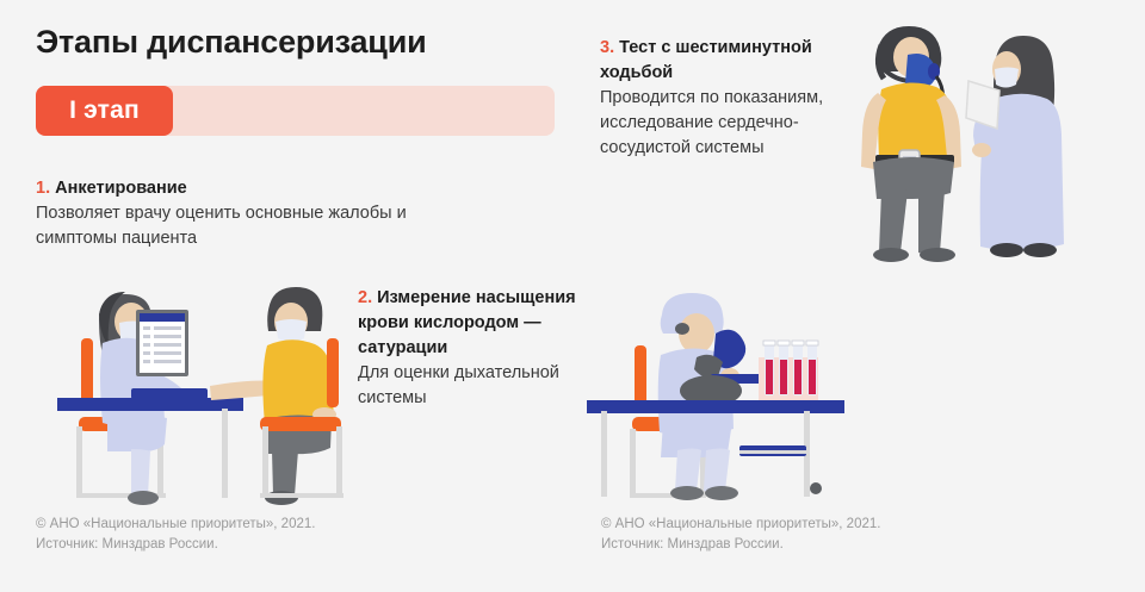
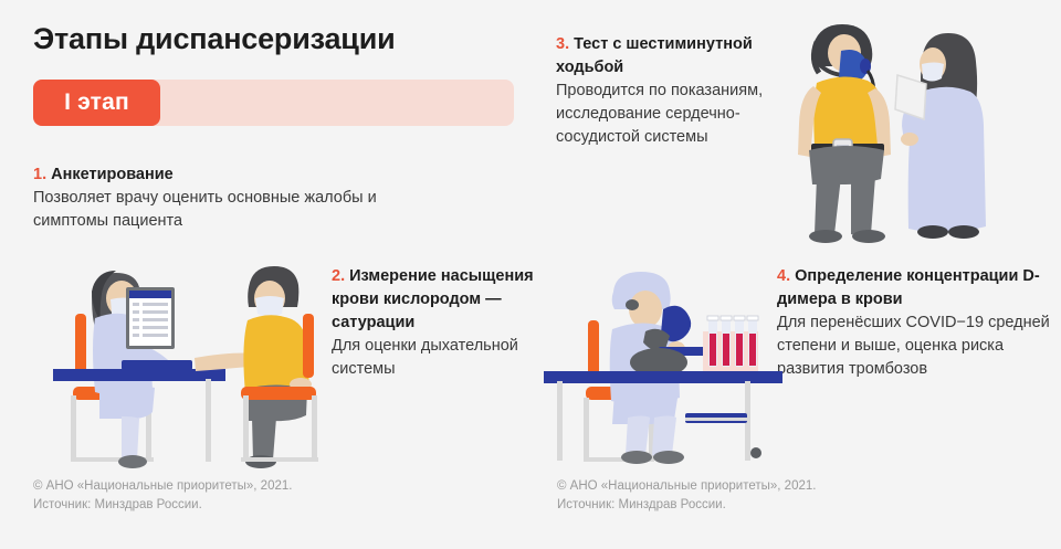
  Этапы диспансеризации
  I этап
  1. Анкетирование
  Позволяет врачу оценить основные жалобы и симптомы пациента
  2. Измерение насыщения крови кислородом — сатурации
  Для оценки дыхательной системы
  3. Тест с шестиминутной ходьбой
  Проводится по показаниям, исследование сердечно-сосудистой системы
+ 4. Определение концентрации D-димера в крови
+ Для перенёсших COVID−19 средней степени и выше, оценка риска развития тромбозов
  © АНО «Национальные приоритеты», 2021.
  Источник: Минздрав России.
  © АНО «Национальные приоритеты», 2021.
  Источник: Минздрав России.
